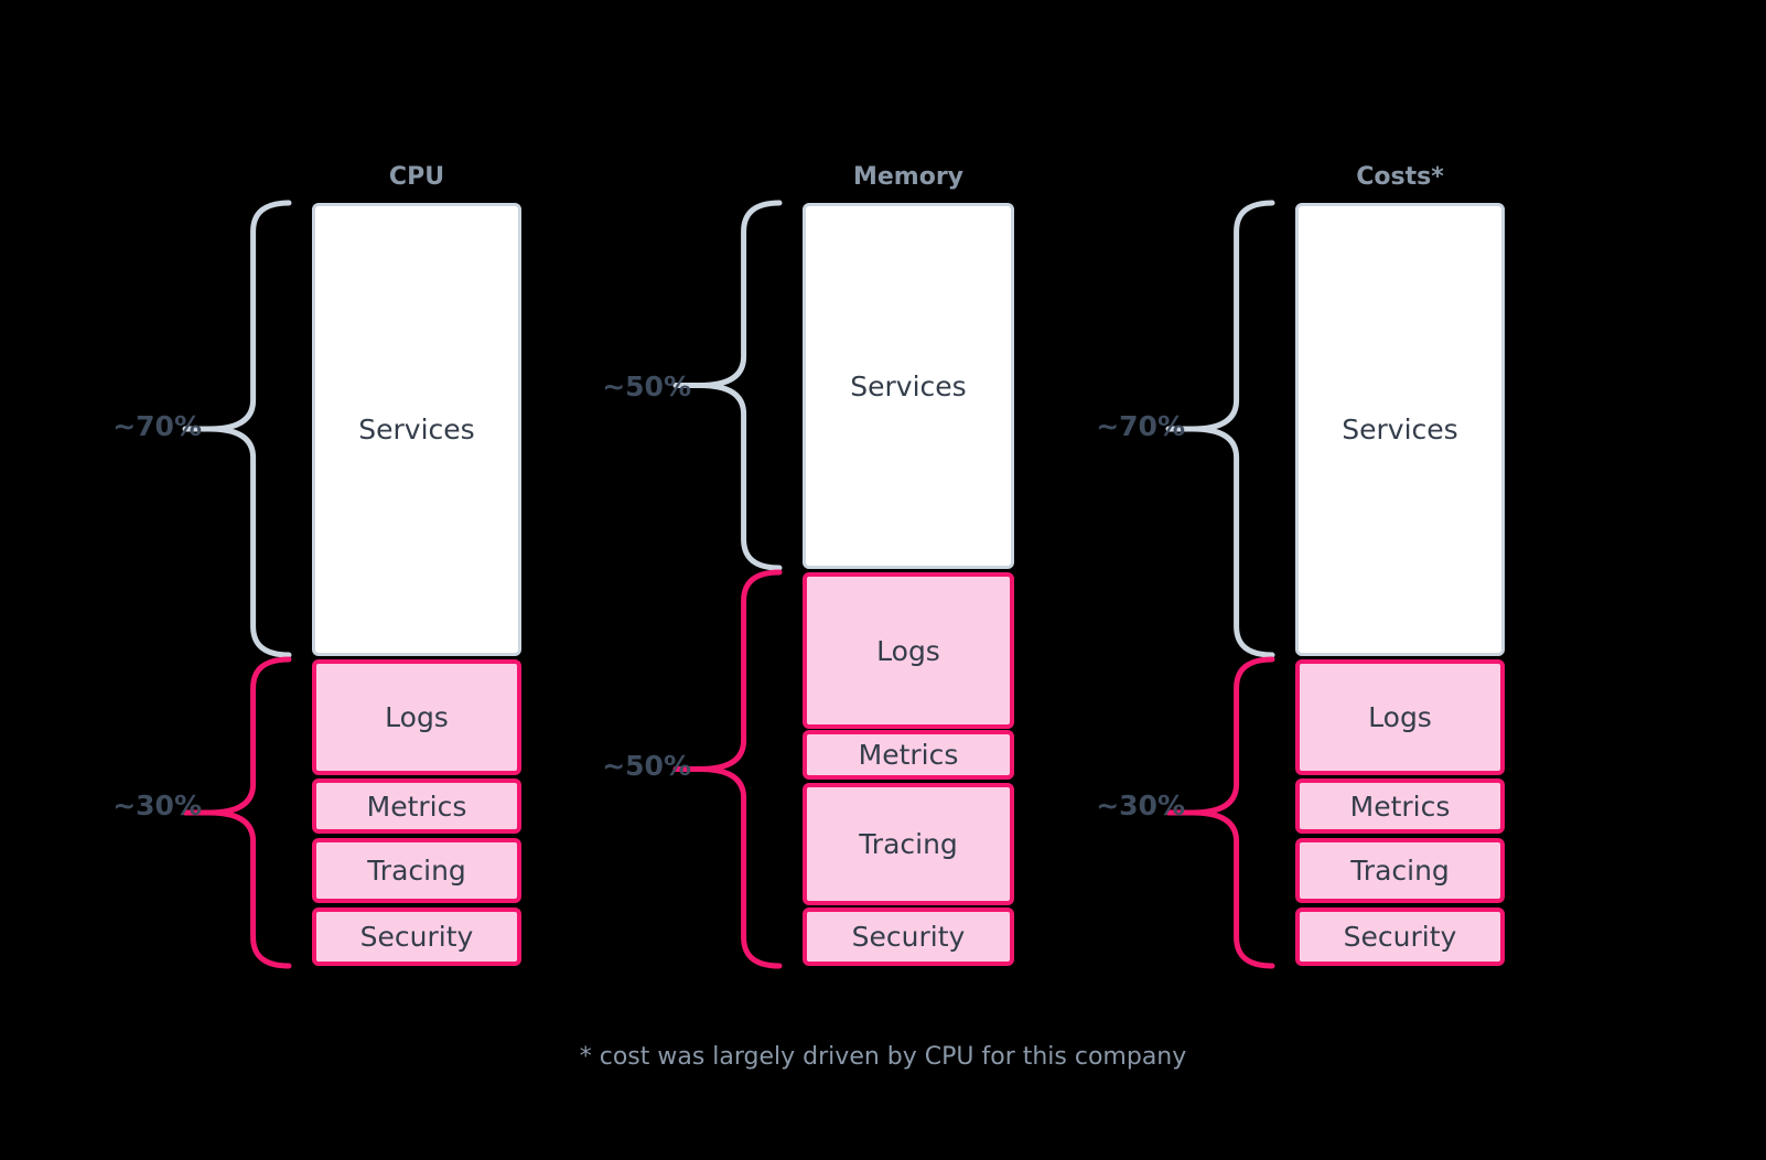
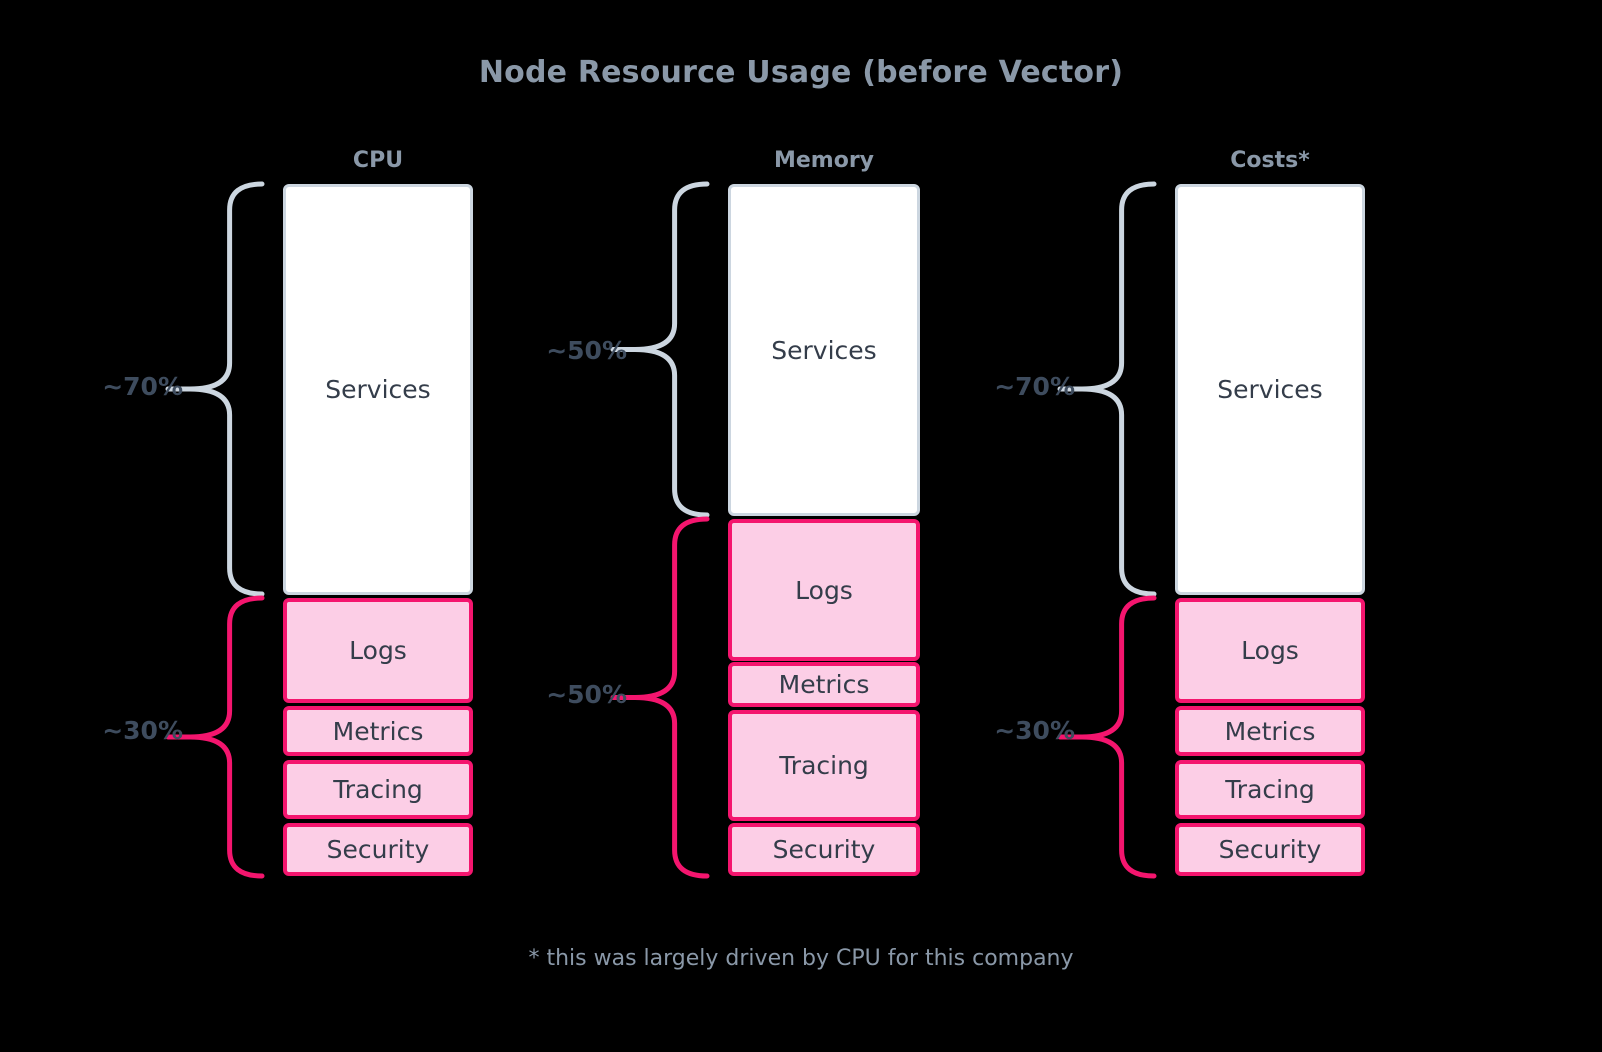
+ Node Resource Usage (before Vector)
  CPU
  ~70%
  ~30%
  Services
  Logs
  Metrics
  Tracing
  Security
  Memory
  ~50%
  ~50%
  Services
  Logs
  Metrics
  Tracing
  Security
  Costs*
  ~70%
  ~30%
  Services
  Logs
  Metrics
  Tracing
  Security
- * cost was largely driven by CPU for this company
+ * this was largely driven by CPU for this company
